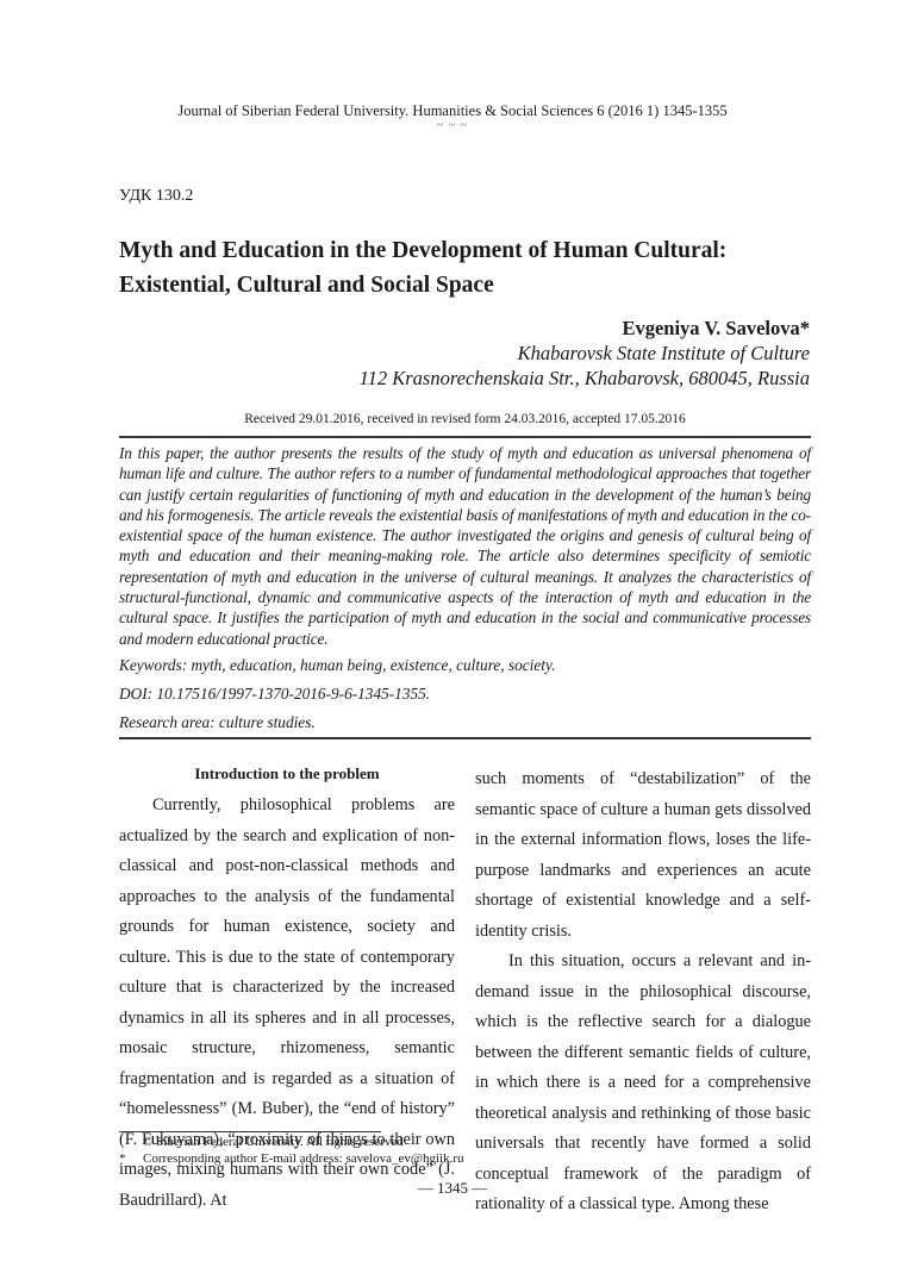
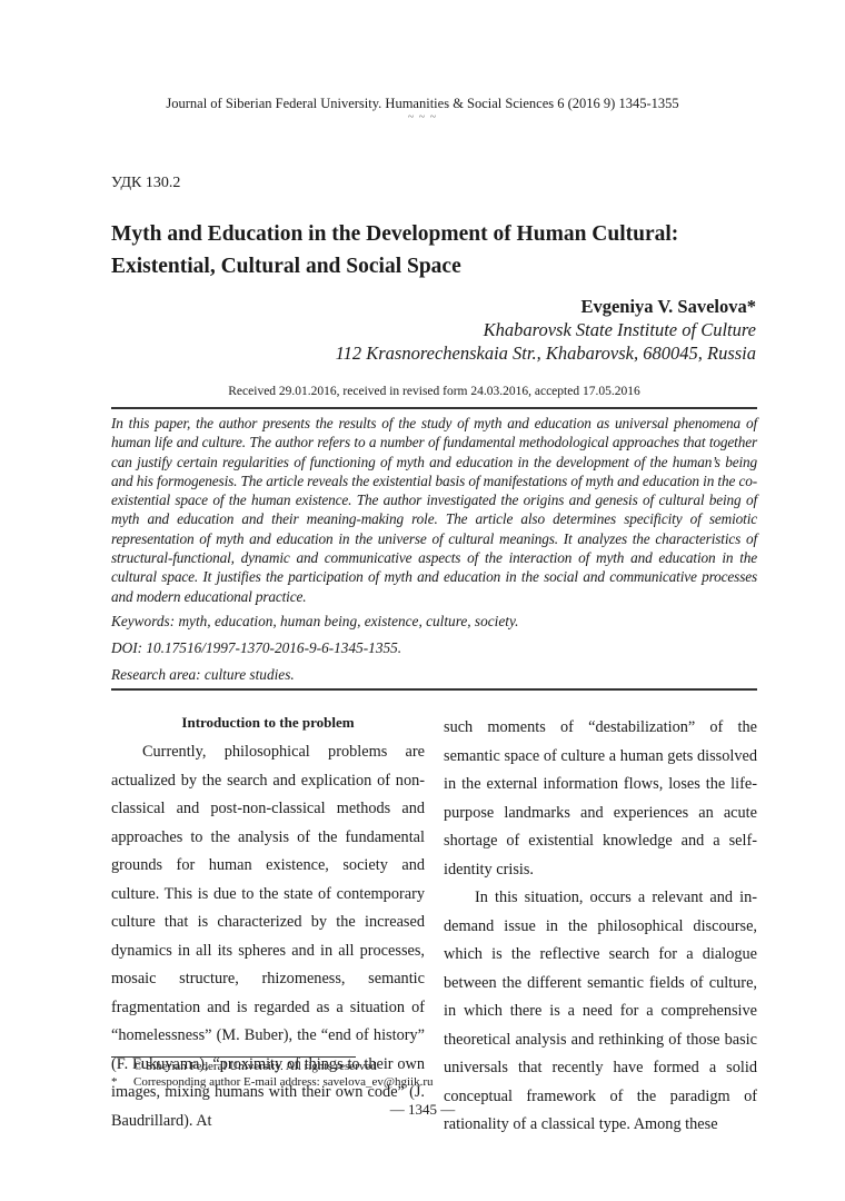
- Journal of Siberian Federal University. Humanities & Social Sciences 6 (2016 1) 1345-1355
+ Journal of Siberian Federal University. Humanities & Social Sciences 6 (2016 9) 1345-1355
  ~ ~ ~
  УДК 130.2
  Myth and Education in the Development of Human Cultural:
  Existential, Cultural and Social Space
  Evgeniya V. Savelova*
  Khabarovsk State Institute of Culture
  112 Krasnorechenskaia Str., Khabarovsk, 680045, Russia
  Received 29.01.2016, received in revised form 24.03.2016, accepted 17.05.2016
  In this paper, the author presents the results of the study of myth and education as universal phenomena of human life and culture. The author refers to a number of fundamental methodological approaches that together can justify certain regularities of functioning of myth and education in the development of the human’s being and his formogenesis. The article reveals the existential basis of manifestations of myth and education in the co-existential space of the human existence. The author investigated the origins and genesis of cultural being of myth and education and their meaning-making role. The article also determines specificity of semiotic representation of myth and education in the universe of cultural meanings. It analyzes the characteristics of structural-functional, dynamic and communicative aspects of the interaction of myth and education in the cultural space. It justifies the participation of myth and education in the social and communicative processes and modern educational practice.
  Keywords: myth, education, human being, existence, culture, society.
  DOI: 10.17516/1997-1370-2016-9-6-1345-1355.
  Research area: culture studies.
  Introduction to the problem
  Currently, philosophical problems are actualized by the search and explication of non-classical and post-non-classical methods and approaches to the analysis of the fundamental grounds for human existence, society and culture. This is due to the state of contemporary culture that is characterized by the increased dynamics in all its spheres and in all processes, mosaic structure, rhizomeness, semantic fragmentation and is regarded as a situation of “homelessness” (M. Buber), the “end of history” (F. Fukuyama), “proximity of things to their own images, mixing humans with their own code” (J. Baudrillard). At
  such moments of “destabilization” of the semantic space of culture a human gets dissolved in the external information flows, loses the life-purpose landmarks and experiences an acute shortage of existential knowledge and a self-identity crisis.
  In this situation, occurs a relevant and in-demand issue in the philosophical discourse, which is the reflective search for a dialogue between the different semantic fields of culture, in which there is a need for a comprehensive theoretical analysis and rethinking of those basic universals that recently have formed a solid conceptual framework of the paradigm of rationality of a classical type. Among these
  © Siberian Federal University. All rights reserved
  * Corresponding author E-mail address: savelova_ev@hgiik.ru
  — 1345 —
